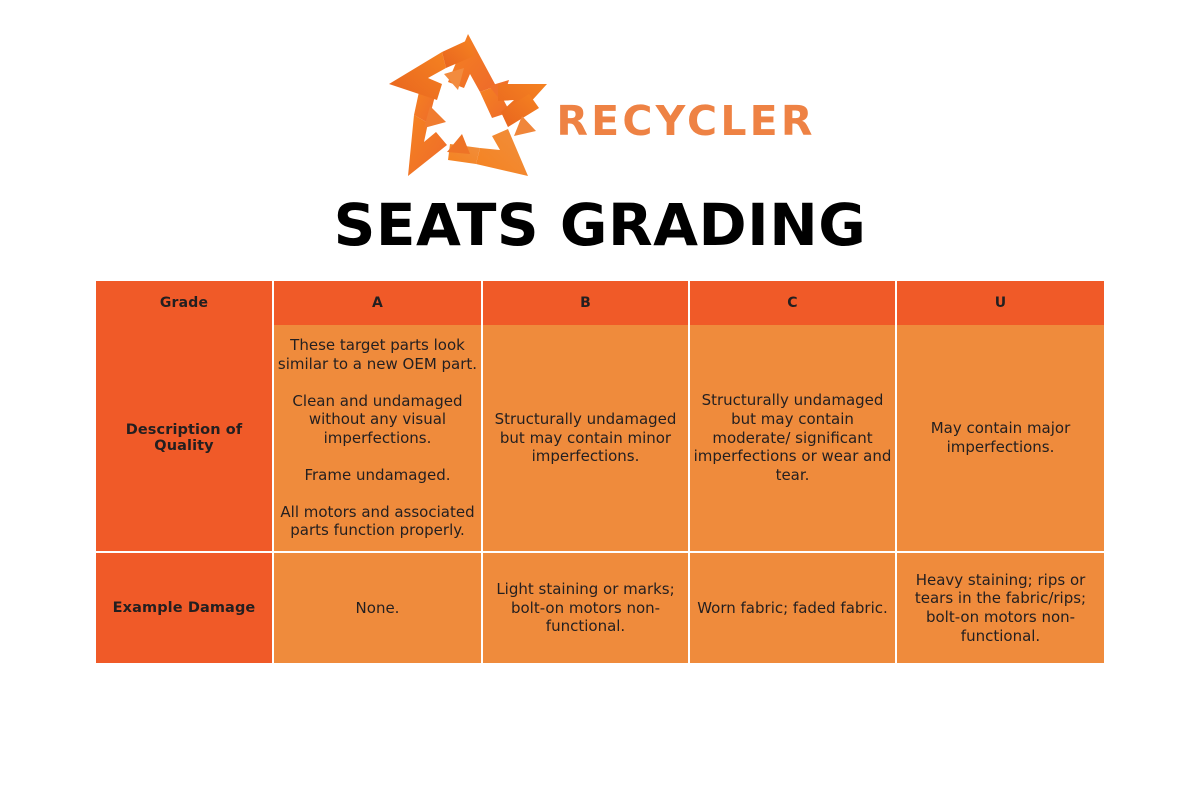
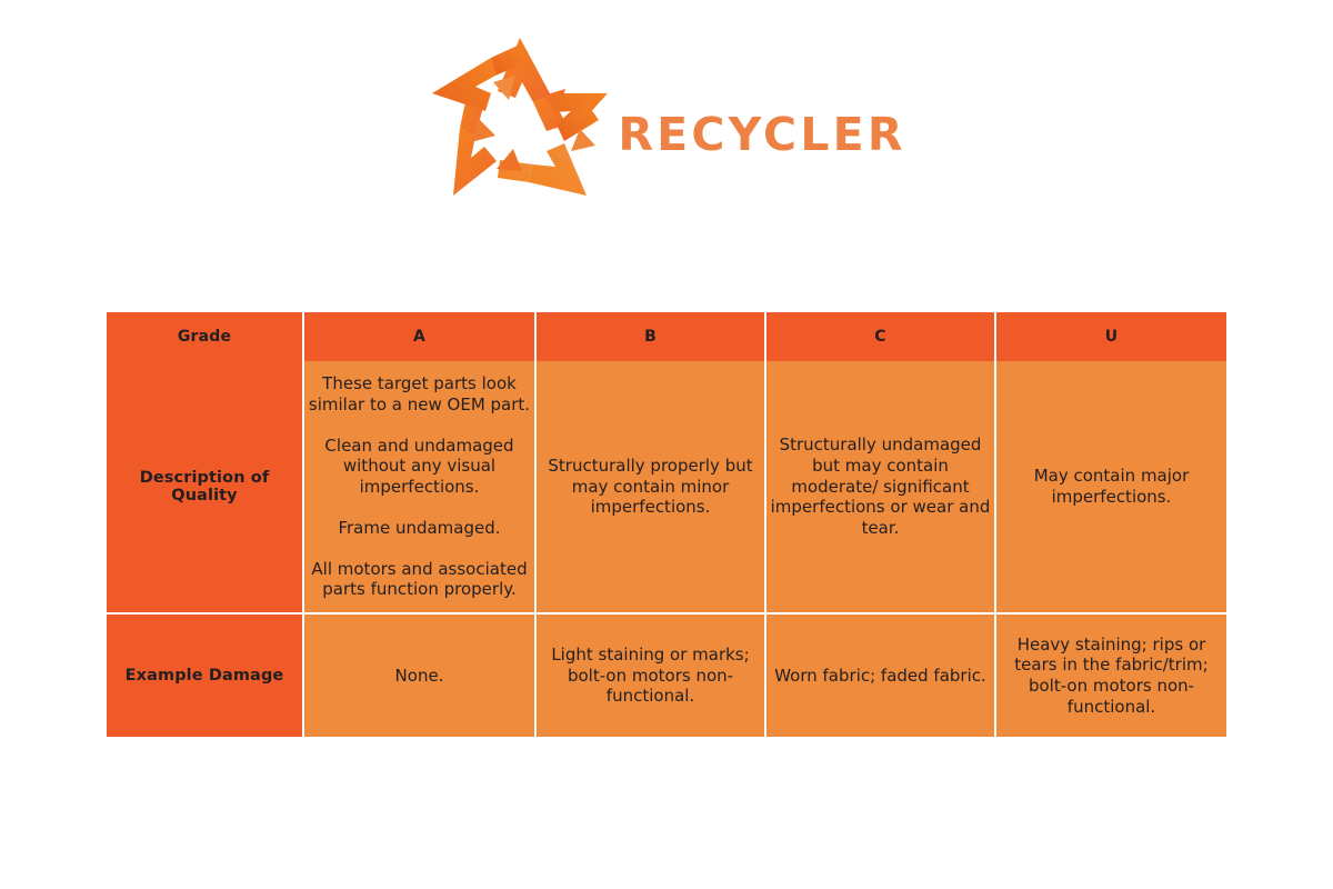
  RECYCLER
- SEATS GRADING
  Grade	A	B	C	U
- Description of Quality	These target parts look similar to a new OEM part. Clean and undamaged without any visual imperfections. Frame undamaged. All motors and associated parts function properly.	Structurally undamaged but may contain minor imperfections.	Structurally undamaged but may contain moderate/ significant imperfections or wear and tear.	May contain major imperfections.
+ Description of Quality	These target parts look similar to a new OEM part. Clean and undamaged without any visual imperfections. Frame undamaged. All motors and associated parts function properly.	Structurally properly but may contain minor imperfections.	Structurally undamaged but may contain moderate/ significant imperfections or wear and tear.	May contain major imperfections.
- Example Damage	None.	Light staining or marks; bolt-on motors non-functional.	Worn fabric; faded fabric.	Heavy staining; rips or tears in the fabric/rips; bolt-on motors non-functional.
+ Example Damage	None.	Light staining or marks; bolt-on motors non-functional.	Worn fabric; faded fabric.	Heavy staining; rips or tears in the fabric/trim; bolt-on motors non-functional.
